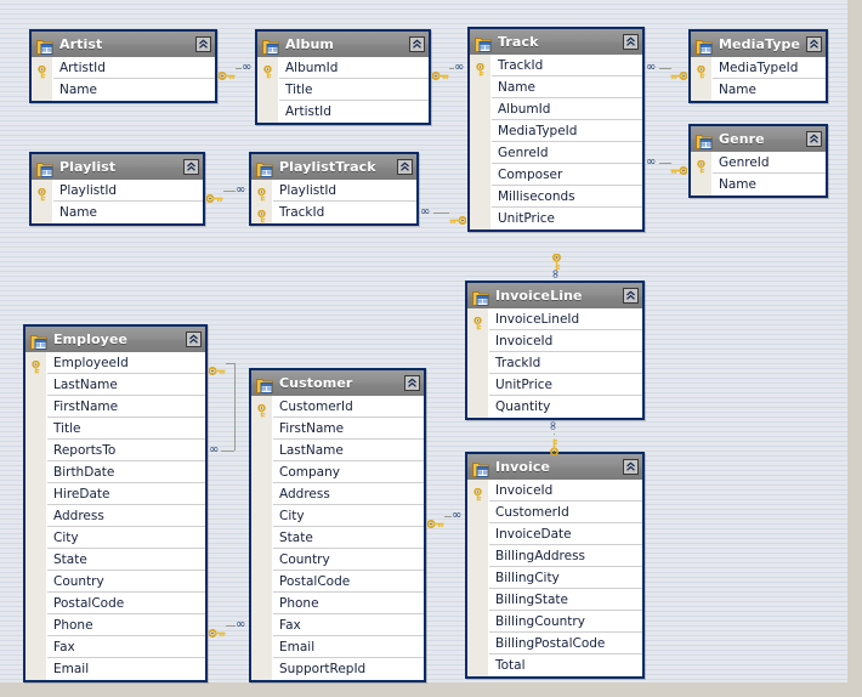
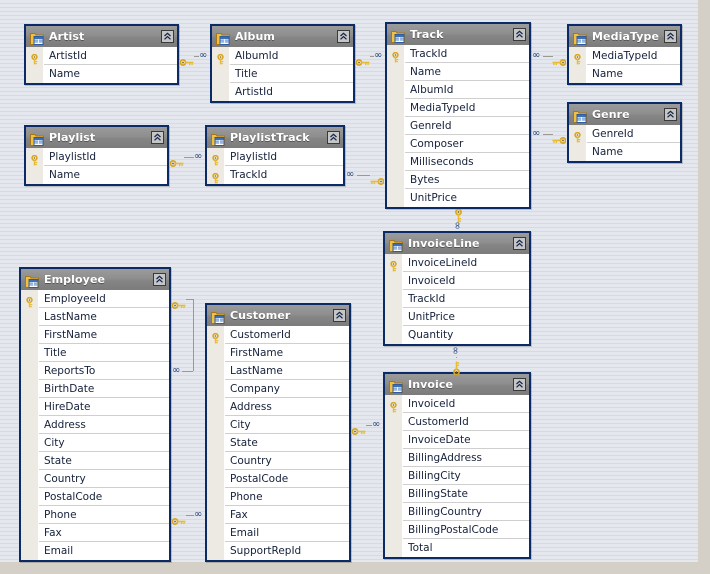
  ∞
  ∞
  ∞
  ∞
  ∞
  ∞
  ∞
  ∞
  ∞
  Artist
  ArtistId
  Name
  Album
  AlbumId
  Title
  ArtistId
  Track
  TrackId
  Name
  AlbumId
  MediaTypeId
  GenreId
  Composer
  Milliseconds
+ Bytes
  UnitPrice
  MediaType
  MediaTypeId
  Name
  Genre
  GenreId
  Name
  Playlist
  PlaylistId
  Name
  PlaylistTrack
  PlaylistId
  TrackId
  Employee
  EmployeeId
  LastName
  FirstName
  Title
  ReportsTo
  BirthDate
  HireDate
  Address
  City
  State
  Country
  PostalCode
  Phone
  Fax
  Email
  Customer
  CustomerId
  FirstName
  LastName
  Company
  Address
  City
  State
  Country
  PostalCode
  Phone
  Fax
  Email
  SupportRepId
  InvoiceLine
  InvoiceLineId
  InvoiceId
  TrackId
  UnitPrice
  Quantity
  Invoice
  InvoiceId
  CustomerId
  InvoiceDate
  BillingAddress
  BillingCity
  BillingState
  BillingCountry
  BillingPostalCode
  Total
